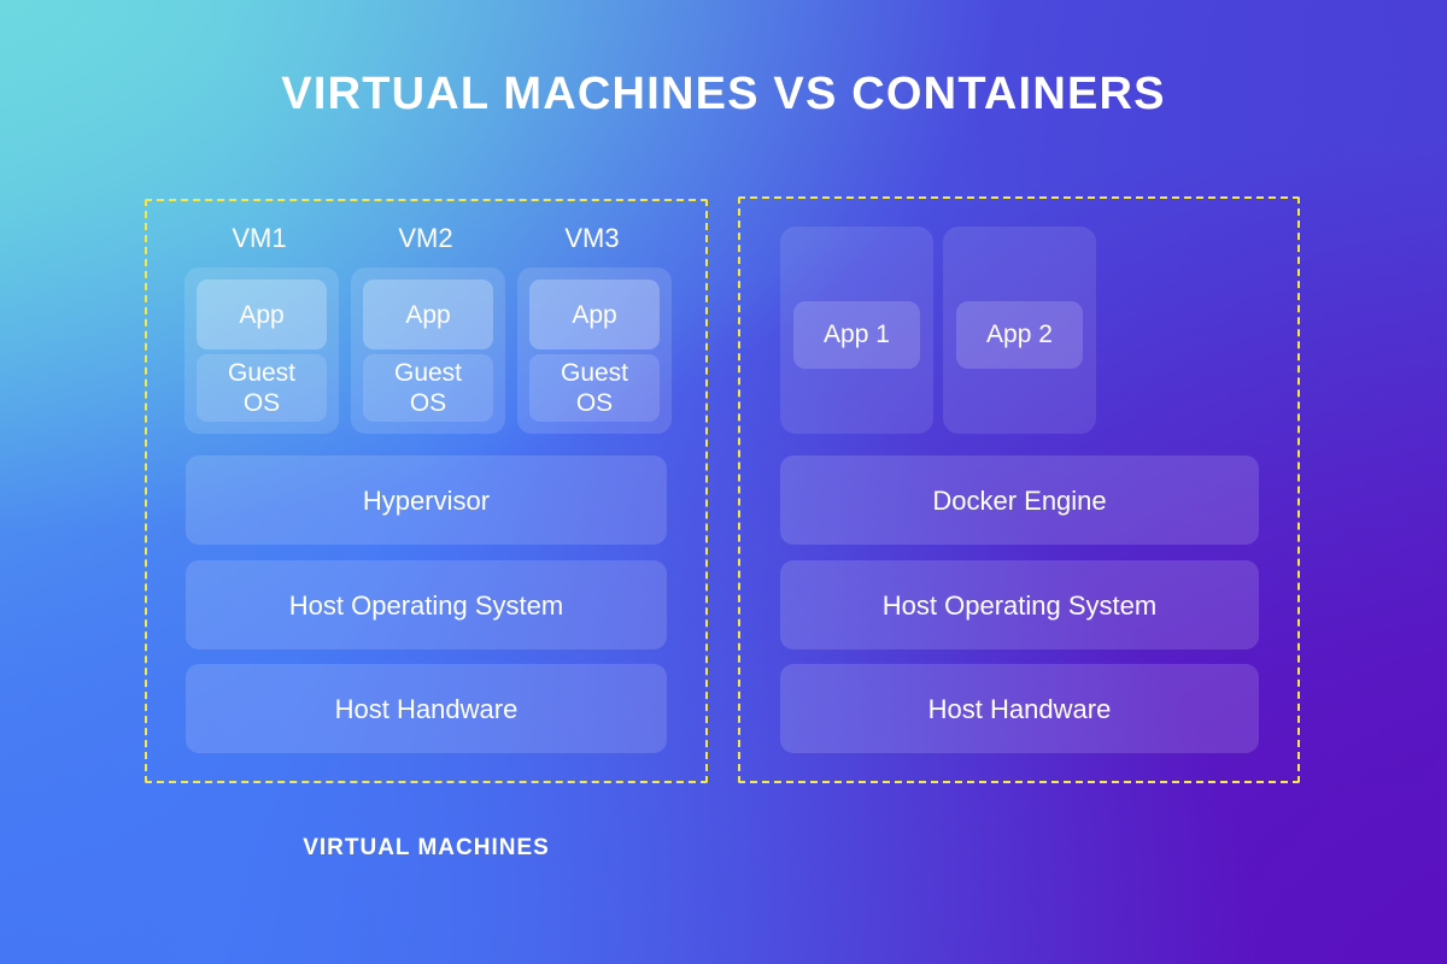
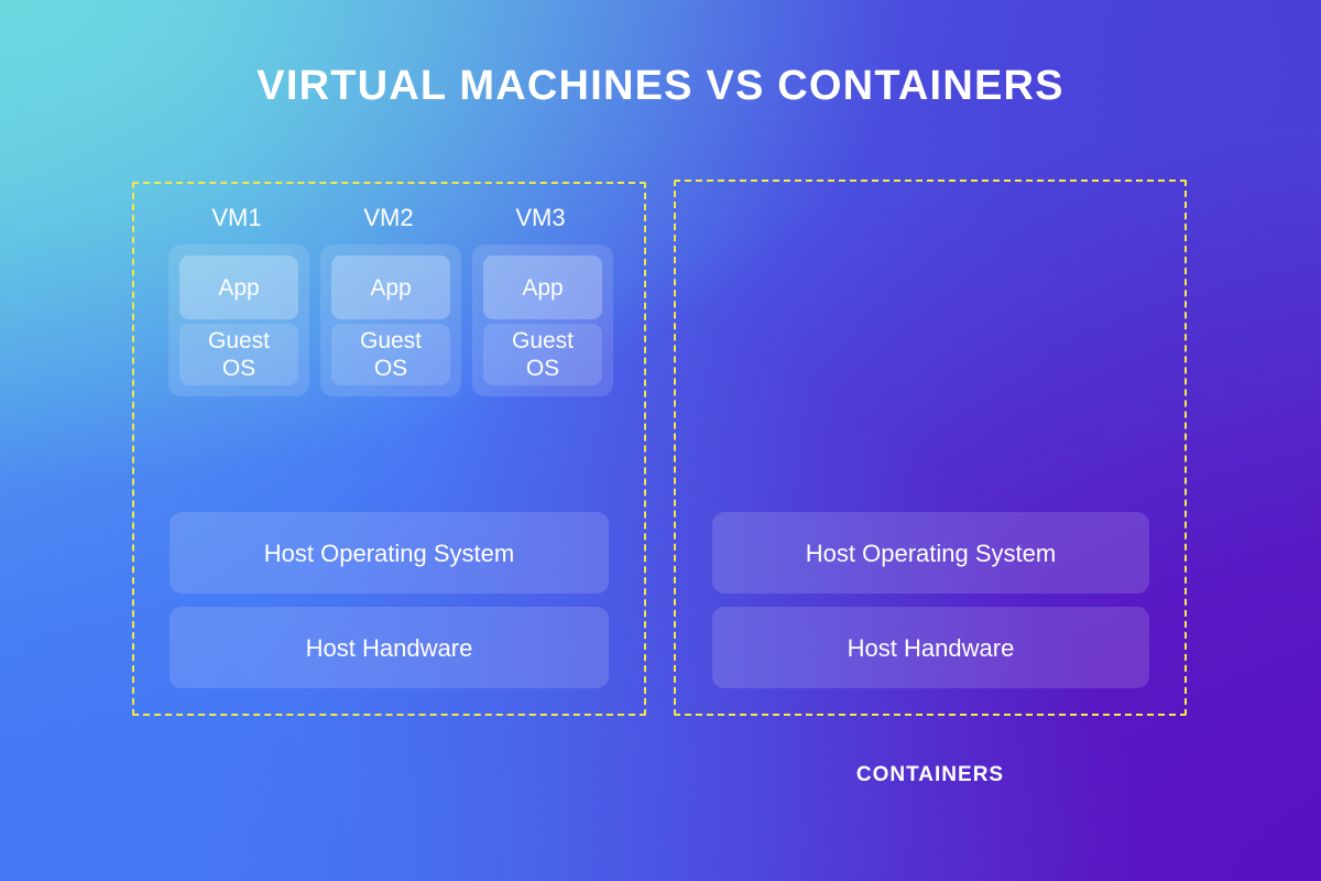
  VIRTUAL MACHINES VS CONTAINERS
  VM1
  VM2
  VM3
  App
  Guest
  OS
  App
  Guest
  OS
  App
  Guest
  OS
- Hypervisor
  Host Operating System
  Host Handware
- VIRTUAL MACHINES
- App 1
- App 2
- Docker Engine
  Host Operating System
  Host Handware
+ CONTAINERS
